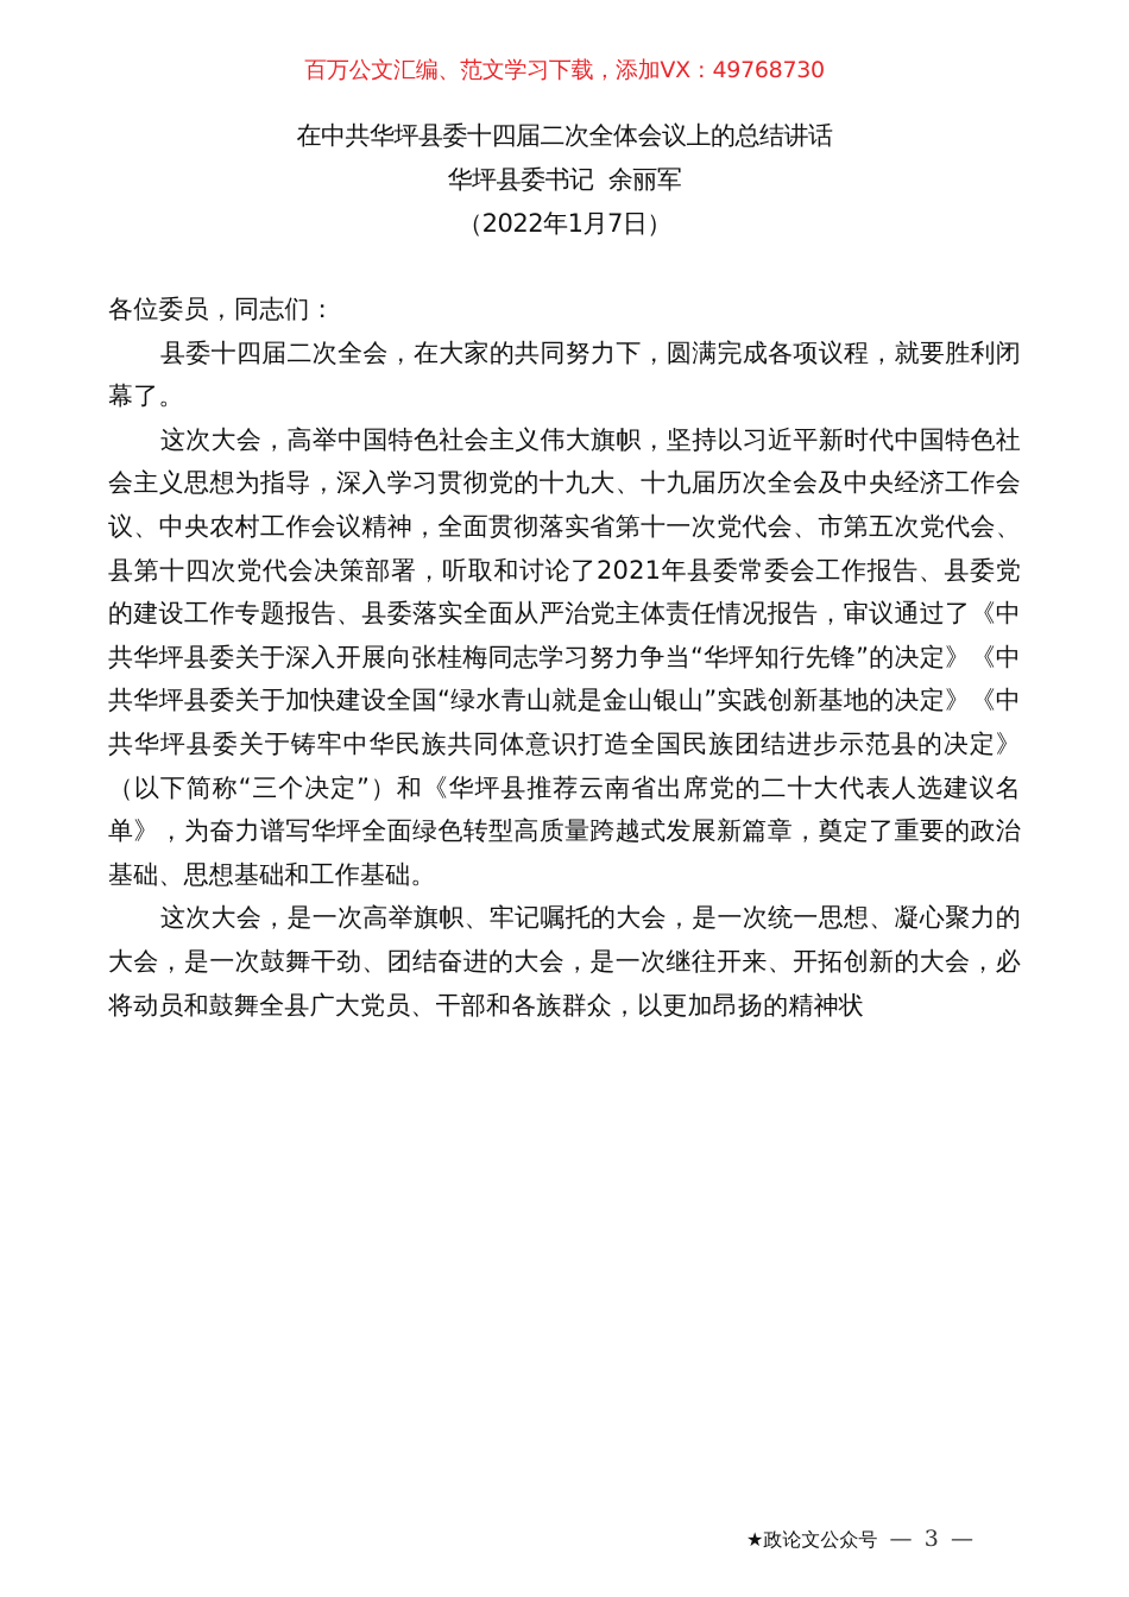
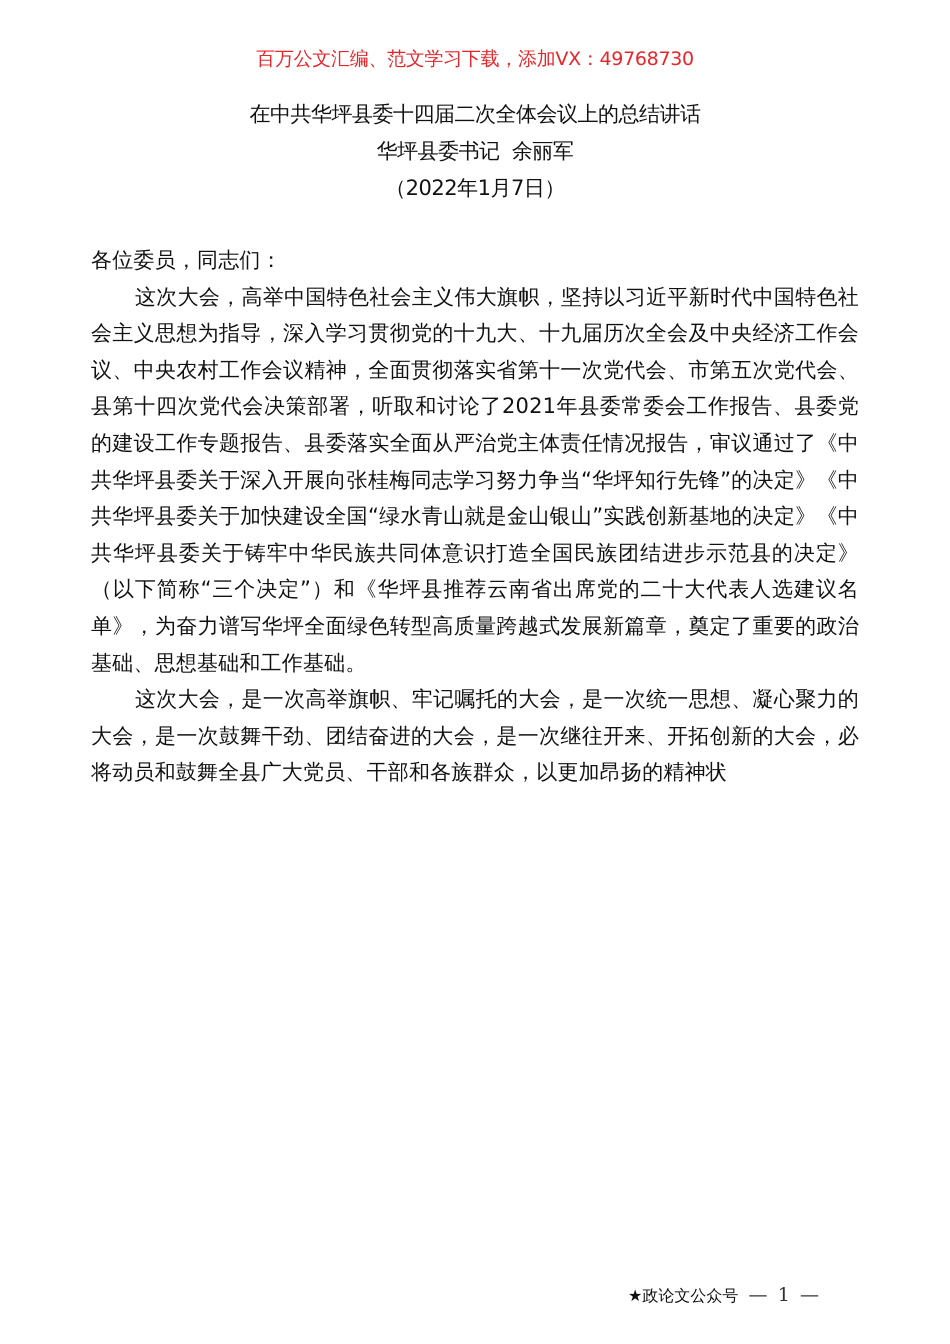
  百万公文汇编、范文学习下载，添加VX：49768730
  在中共华坪县委十四届二次全体会议上的总结讲话
  华坪县委书记 余丽军
  （2022年1月7日）
  各位委员，同志们：
- 县委十四届二次全会，在大家的共同努力下，圆满完成各项议程，就要胜利闭幕了。
  这次大会，高举中国特色社会主义伟大旗帜，坚持以习近平新时代中国特色社会主义思想为指导，深入学习贯彻党的十九大、十九届历次全会及中央经济工作会议、中央农村工作会议精神，全面贯彻落实省第十一次党代会、市第五次党代会、县第十四次党代会决策部署，听取和讨论了2021年县委常委会工作报告、县委党的建设工作专题报告、县委落实全面从严治党主体责任情况报告，审议通过了《中共华坪县委关于深入开展向张桂梅同志学习努力争当“华坪知行先锋”的决定》《中共华坪县委关于加快建设全国“绿水青山就是金山银山”实践创新基地的决定》《中共华坪县委关于铸牢中华民族共同体意识打造全国民族团结进步示范县的决定》（以下简称“三个决定”）和《华坪县推荐云南省出席党的二十大代表人选建议名单》，为奋力谱写华坪全面绿色转型高质量跨越式发展新篇章，奠定了重要的政治基础、思想基础和工作基础。
  这次大会，是一次高举旗帜、牢记嘱托的大会，是一次统一思想、凝心聚力的大会，是一次鼓舞干劲、团结奋进的大会，是一次继往开来、开拓创新的大会，必将动员和鼓舞全县广大党员、干部和各族群众，以更加昂扬的精神状
- ★政论文公众号 — 3 —
+ ★政论文公众号 — 1 —
